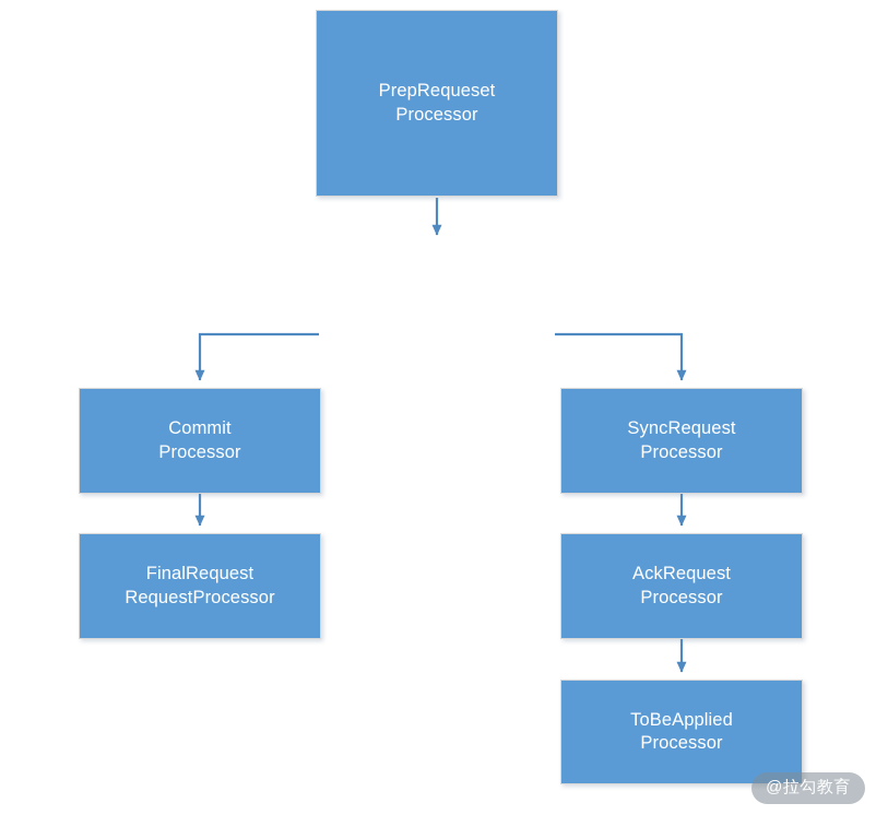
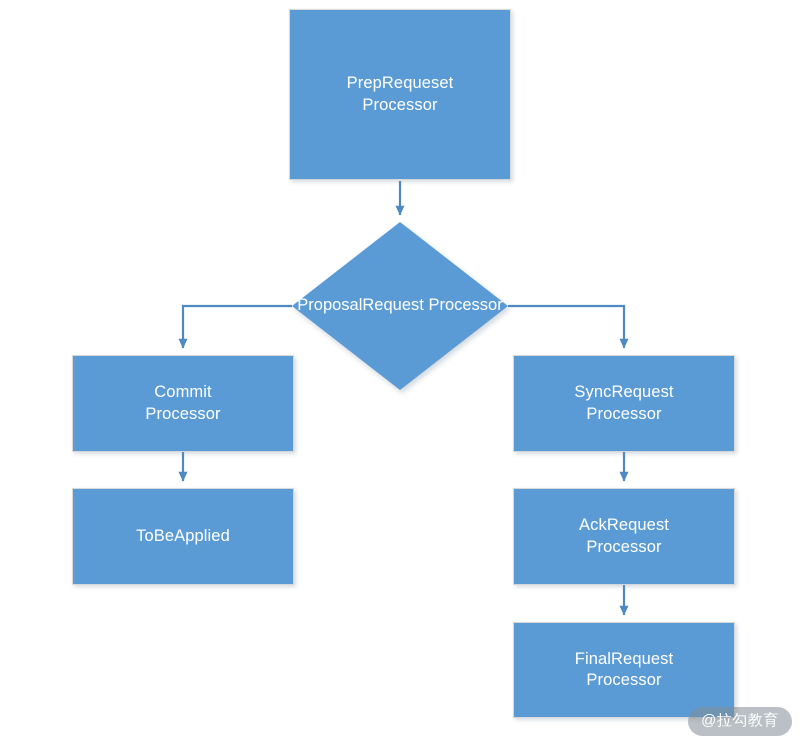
  PrepRequeset
  Processor
+ ProposalRequest Processor
  Commit
  Processor
- FinalRequest
+ ToBeApplied
- RequestProcessor
  SyncRequest
  Processor
  AckRequest
  Processor
- ToBeApplied
+ FinalRequest
  Processor
  @拉勾教育
